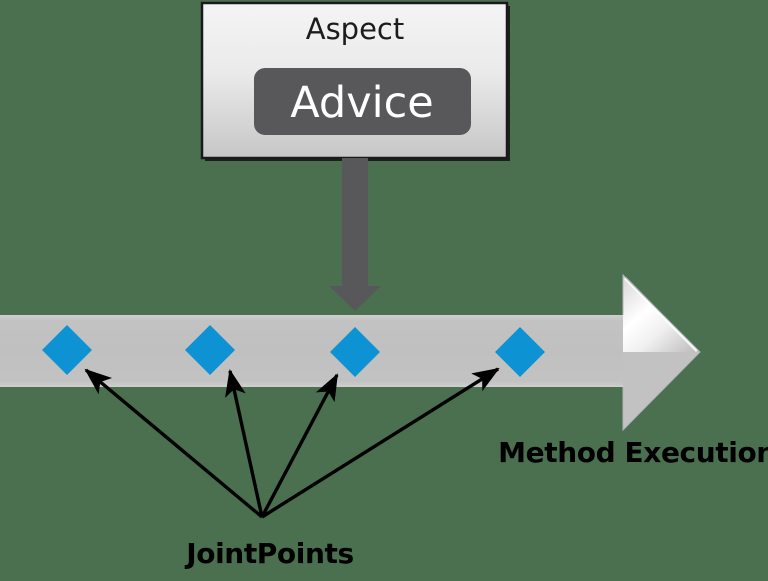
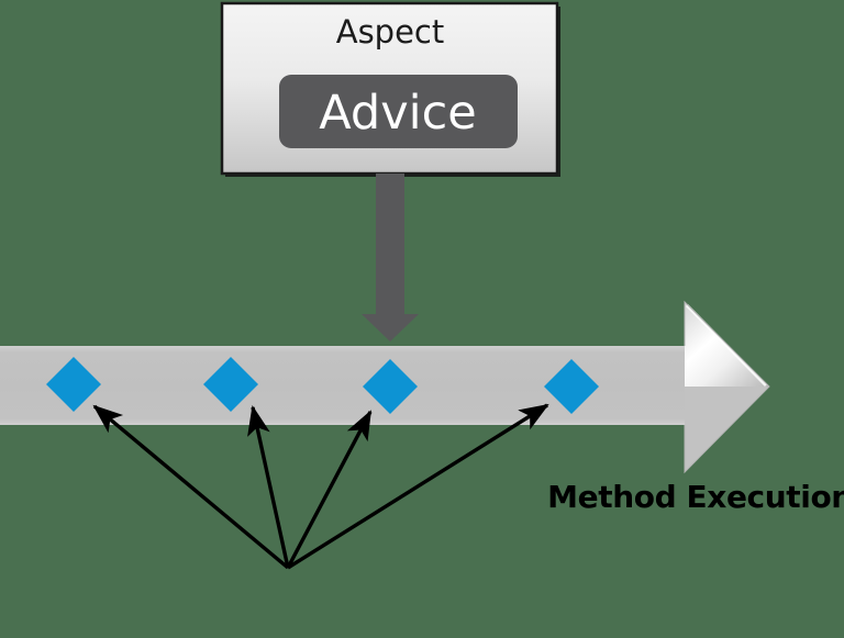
  Aspect
  Advice
  Method Execution
- JointPoints
